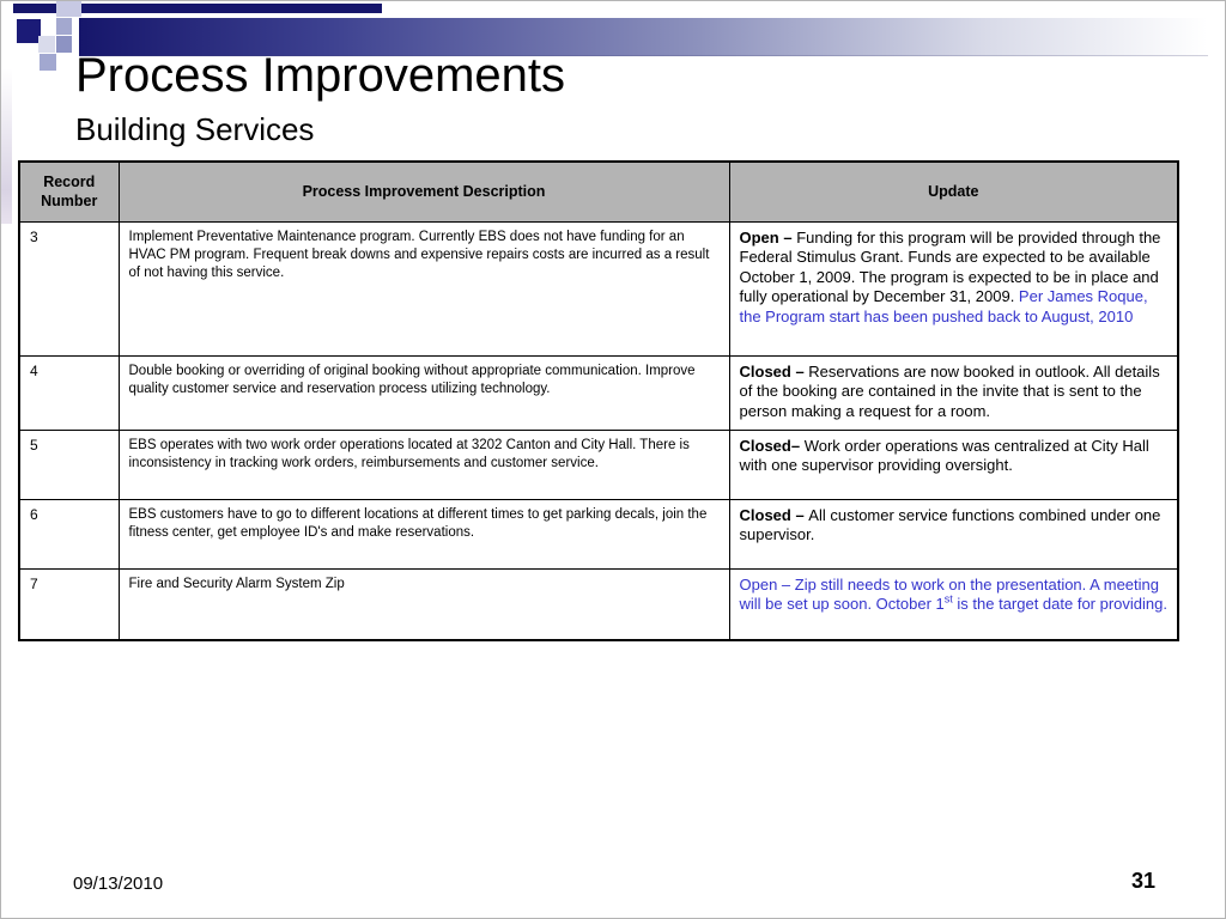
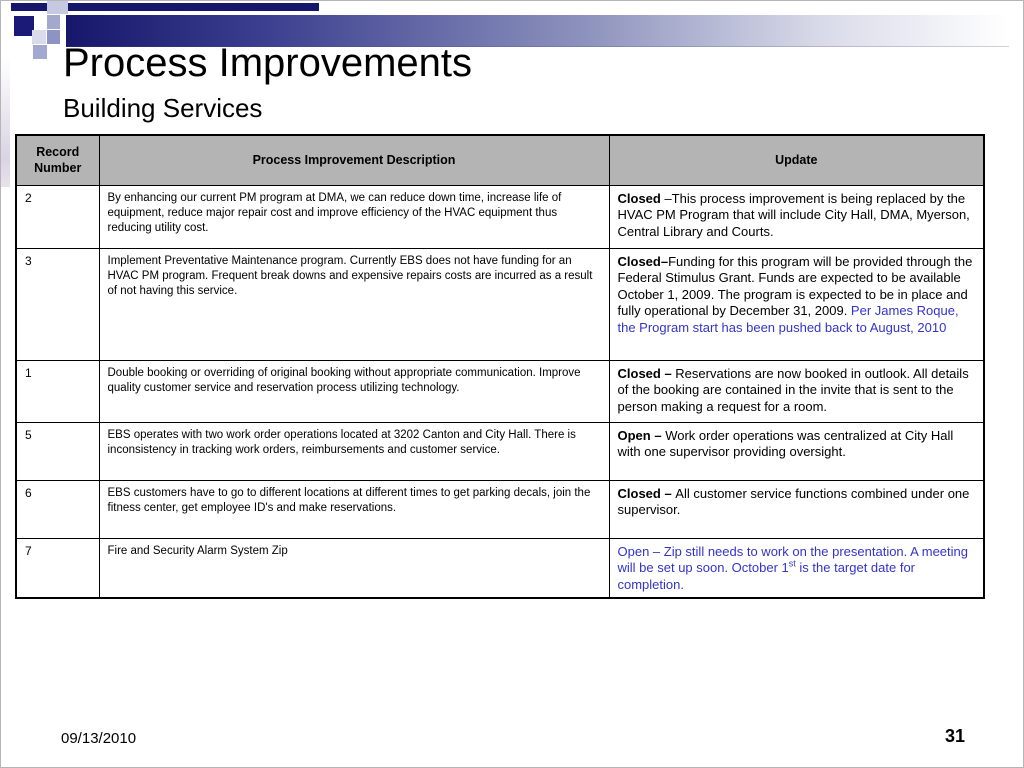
  Process Improvements
  Building Services
  Record Number	Process Improvement Description	Update
+ 2	By enhancing our current PM program at DMA, we can reduce down time, increase life of equipment, reduce major repair cost and improve efficiency of the HVAC equipment thus reducing utility cost.	Closed –This process improvement is being replaced by the HVAC PM Program that will include City Hall, DMA, Myerson, Central Library and Courts.
- 3	Implement Preventative Maintenance program. Currently EBS does not have funding for an HVAC PM program. Frequent break downs and expensive repairs costs are incurred as a result of not having this service.	Open – Funding for this program will be provided through the Federal Stimulus Grant. Funds are expected to be available October 1, 2009. The program is expected to be in place and fully operational by December 31, 2009. Per James Roque, the Program start has been pushed back to August, 2010
+ 3	Implement Preventative Maintenance program. Currently EBS does not have funding for an HVAC PM program. Frequent break downs and expensive repairs costs are incurred as a result of not having this service.	Closed–Funding for this program will be provided through the Federal Stimulus Grant. Funds are expected to be available October 1, 2009. The program is expected to be in place and fully operational by December 31, 2009. Per James Roque, the Program start has been pushed back to August, 2010
- 4	Double booking or overriding of original booking without appropriate communication. Improve quality customer service and reservation process utilizing technology.	Closed – Reservations are now booked in outlook. All details of the booking are contained in the invite that is sent to the person making a request for a room.
+ 1	Double booking or overriding of original booking without appropriate communication. Improve quality customer service and reservation process utilizing technology.	Closed – Reservations are now booked in outlook. All details of the booking are contained in the invite that is sent to the person making a request for a room.
- 5	EBS operates with two work order operations located at 3202 Canton and City Hall. There is inconsistency in tracking work orders, reimbursements and customer service.	Closed– Work order operations was centralized at City Hall with one supervisor providing oversight.
+ 5	EBS operates with two work order operations located at 3202 Canton and City Hall. There is inconsistency in tracking work orders, reimbursements and customer service.	Open – Work order operations was centralized at City Hall with one supervisor providing oversight.
  6	EBS customers have to go to different locations at different times to get parking decals, join the fitness center, get employee ID's and make reservations.	Closed – All customer service functions combined under one supervisor.
- 7	Fire and Security Alarm System Zip	Open – Zip still needs to work on the presentation. A meeting will be set up soon. October 1st is the target date for providing.
+ 7	Fire and Security Alarm System Zip	Open – Zip still needs to work on the presentation. A meeting will be set up soon. October 1st is the target date for completion.
  09/13/2010
  31
